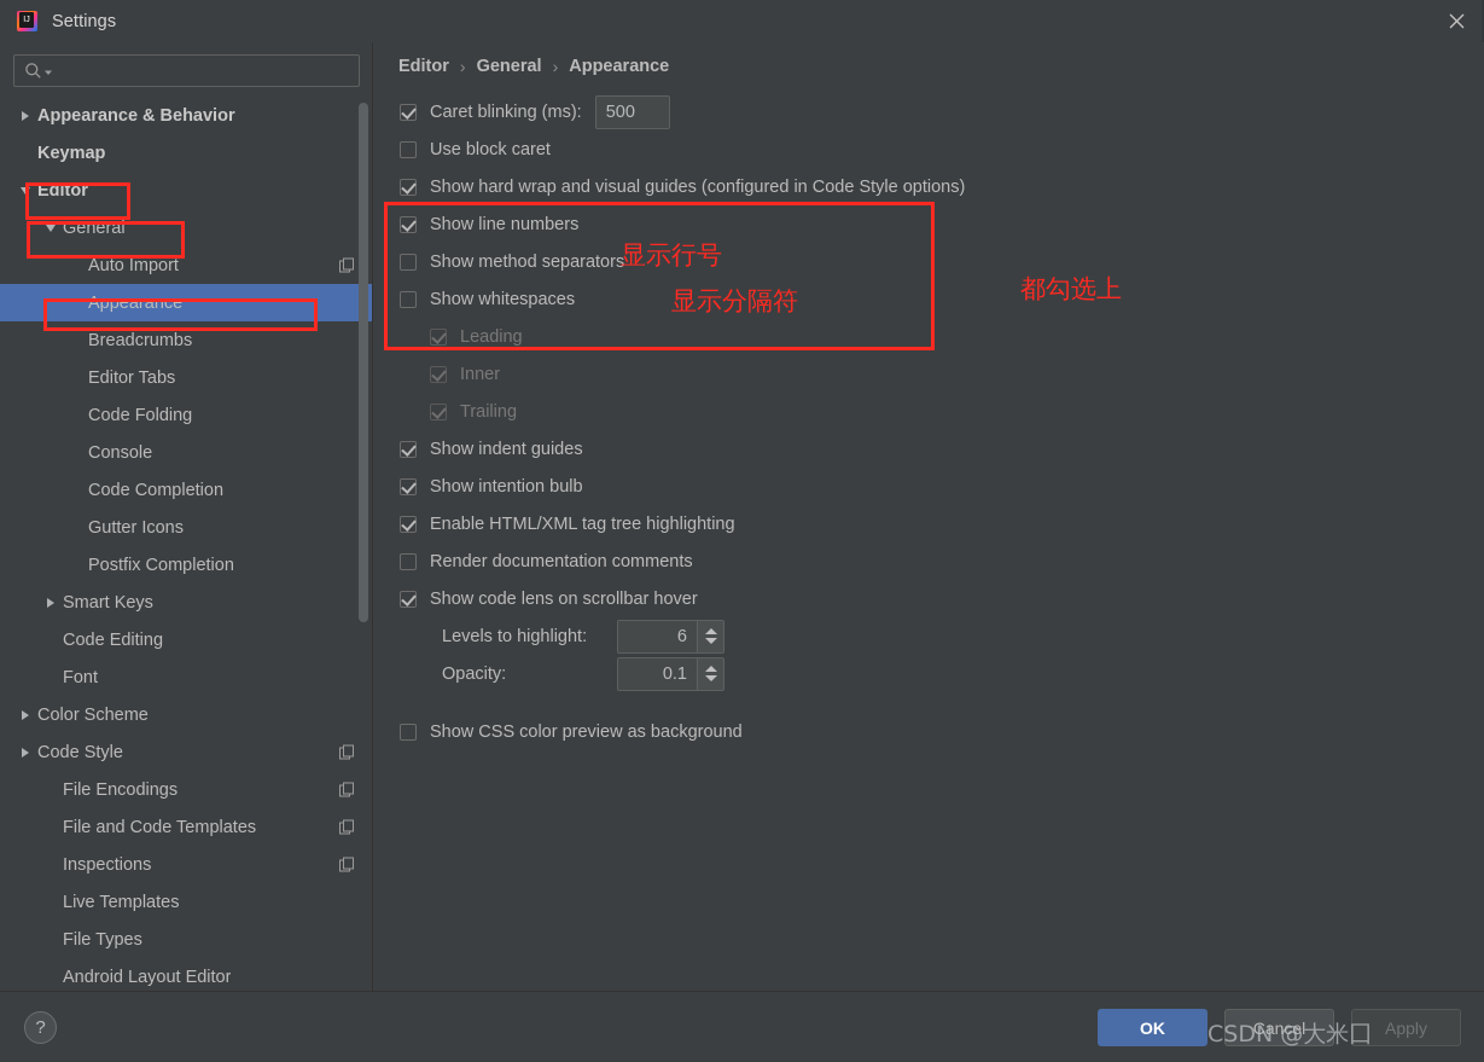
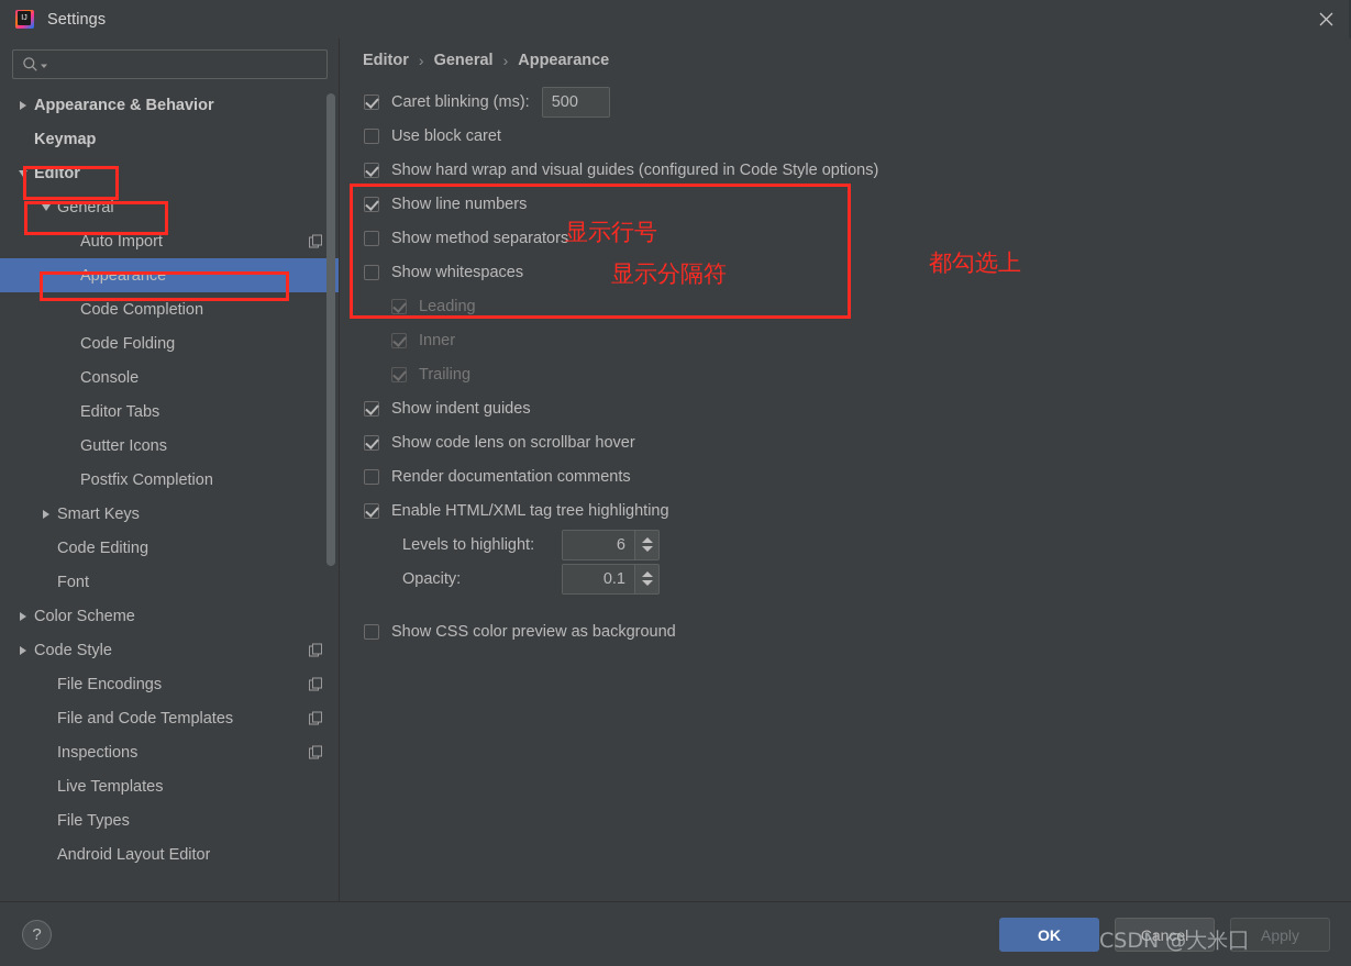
  Settings
  Appearance & Behavior
  Keymap
  Editor
  General
  Auto Import
  Appearance
- Breadcrumbs
- Editor Tabs
+ Code Completion
  Code Folding
  Console
- Code Completion
+ Editor Tabs
  Gutter Icons
  Postfix Completion
  Smart Keys
  Code Editing
  Font
  Color Scheme
  Code Style
  File Encodings
  File and Code Templates
  Inspections
  Live Templates
  File Types
  Android Layout Editor
  Editor
  ›
  General
  ›
  Appearance
  Caret blinking (ms):
  500
  Use block caret
  Show hard wrap and visual guides (configured in Code Style options)
  Show line numbers
  Show method separators
  Show whitespaces
  Leading
  Inner
  Trailing
  Show indent guides
- Show intention bulb
- Enable HTML/XML tag tree highlighting
+ Show code lens on scrollbar hover
  Render documentation comments
- Show code lens on scrollbar hover
+ Enable HTML/XML tag tree highlighting
  Levels to highlight:
  6
  Opacity:
  0.1
  Show CSS color preview as background
  ?
  OK
  Cancel
  Apply
  显示行号
  显示分隔符
  都勾选上
  CSDN @大米囗
